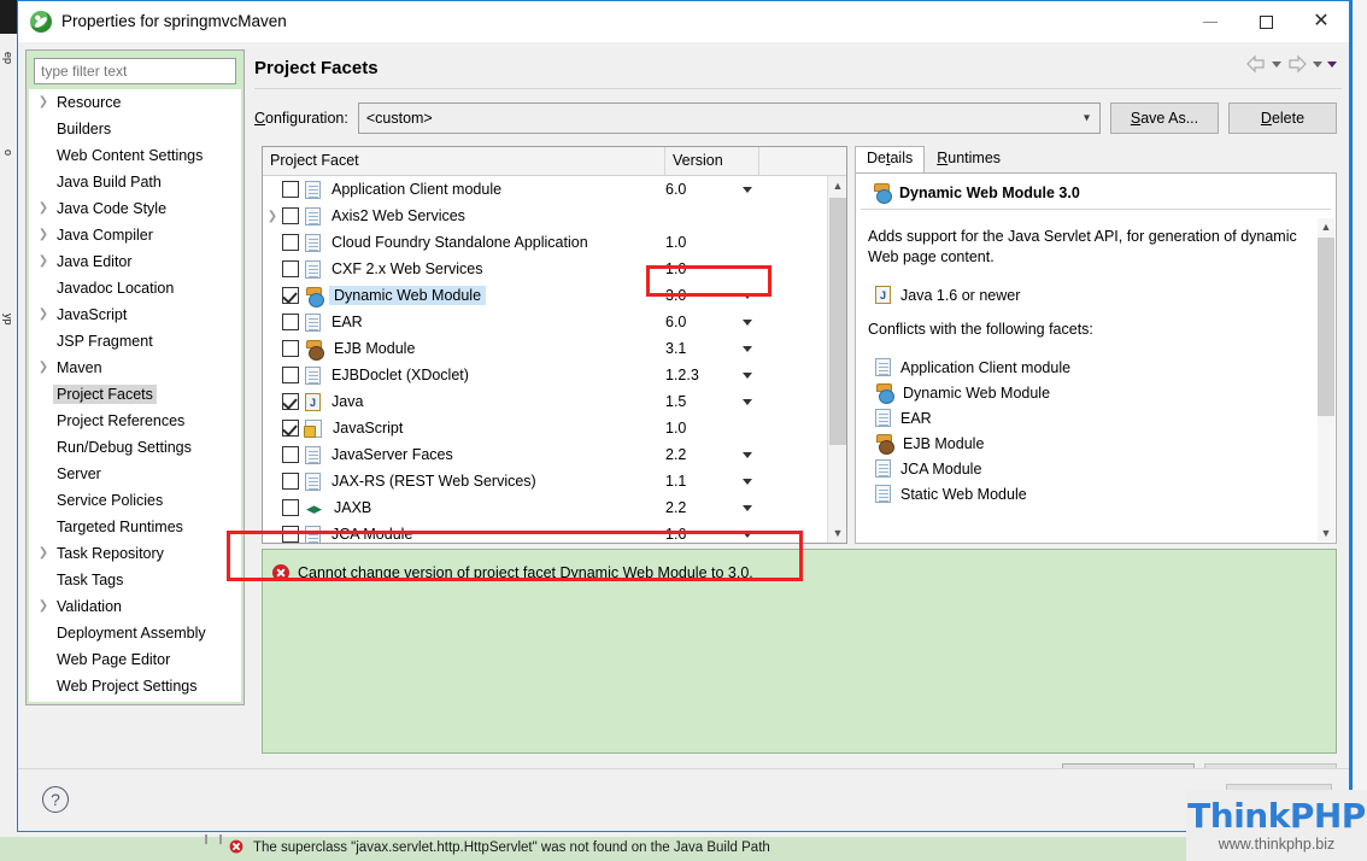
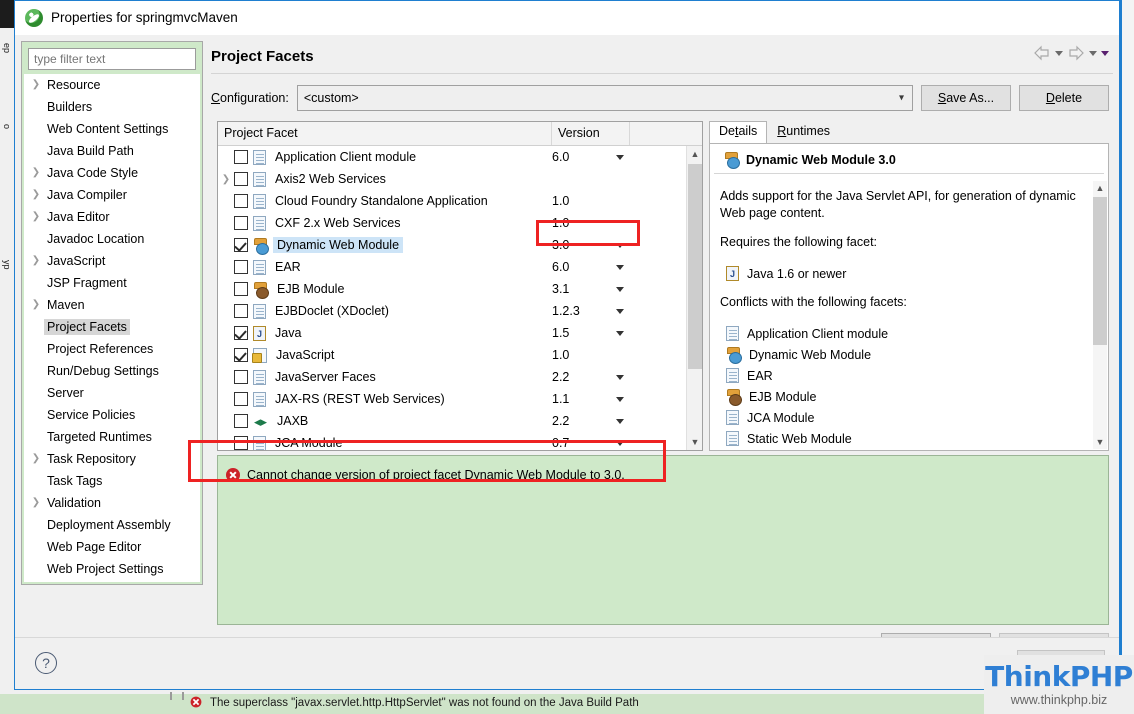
  The superclass "javax.servlet.http.HttpServlet" was not found on the Java Build Path
  Properties for springmvcMaven
- ✕
  type filter text
  ❯
  Resource
  Builders
  Web Content Settings
  Java Build Path
  ❯
  Java Code Style
  ❯
  Java Compiler
  ❯
  Java Editor
  Javadoc Location
  ❯
  JavaScript
  JSP Fragment
  ❯
  Maven
  Project Facets
  Project References
  Run/Debug Settings
  Server
  Service Policies
  Targeted Runtimes
  ❯
  Task Repository
  Task Tags
  ❯
  Validation
  Deployment Assembly
  Web Page Editor
  Web Project Settings
  Project Facets
  Configuration:
  <custom>
  ▾
  Save As...
  Delete
  Project Facet
  Version
  Application Client module
  6.0
  ❯
  Axis2 Web Services
  Cloud Foundry Standalone Application
  1.0
  CXF 2.x Web Services
  1.0
  Dynamic Web Module
  3.0
  EAR
  6.0
  EJB Module
  3.1
  EJBDoclet (XDoclet)
  1.2.3
  J
  Java
  1.5
  JavaScript
  1.0
  JavaServer Faces
  2.2
  JAX-RS (REST Web Services)
  1.1
  ◂▸
  JAXB
  2.2
  JCA Module
- 1.6
+ 0.7
  ▲
  ▼
  Details
  Runtimes
  Dynamic Web Module 3.0
  Adds support for the Java Servlet API, for generation of dynamic Web page content.
+ Requires the following facet:
  J
  Java 1.6 or newer
  Conflicts with the following facets:
  Application Client module
  Dynamic Web Module
  EAR
  EJB Module
  JCA Module
  Static Web Module
  ▲
  ▼
  Cannot change version of project facet Dynamic Web Module to 3.0.
  ?
  ThinkPHP
  www.thinkphp.biz
